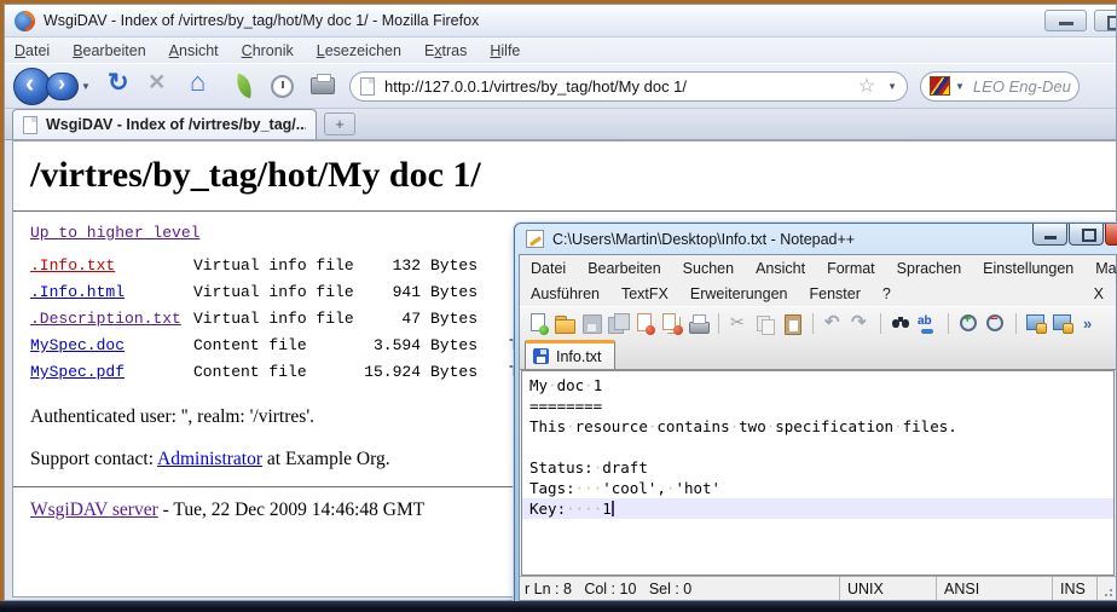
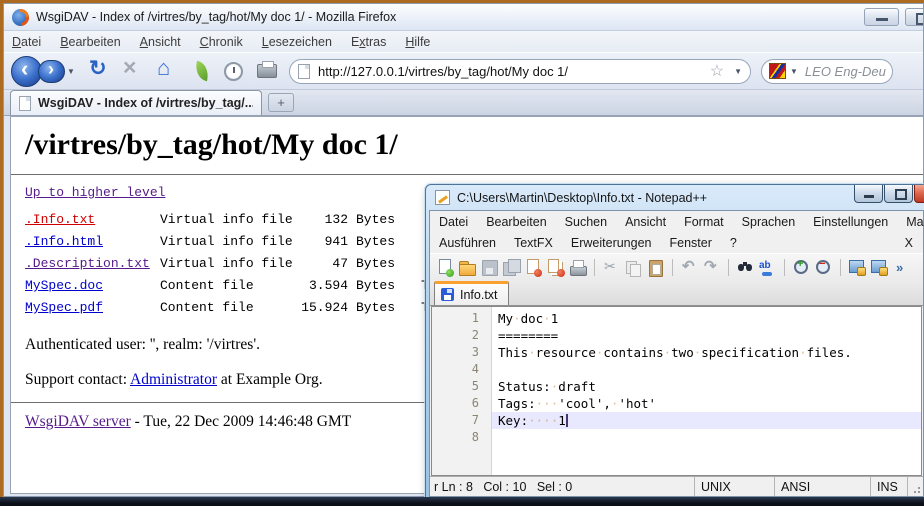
  WsgiDAV - Index of /virtres/by_tag/hot/My doc 1/ - Mozilla Firefox
  Datei
  Bearbeiten
  Ansicht
  Chronik
  Lesezeichen
  Extras
  Hilfe
  http://127.0.0.1/virtres/by_tag/hot/My doc 1/
  ☆
  ▼
  ▼
  LEO Eng-Deu
  WsgiDAV - Index of /virtres/by_tag/..
  +
  /virtres/by_tag/hot/My doc 1/
  Up to higher level
  .Info.txt
  Virtual info file
  132
  Bytes
  .Info.html
  Virtual info file
  941
  Bytes
  .Description.txt
  Virtual info file
  47
  Bytes
  MySpec.doc
  Content file
  3.594
  Bytes
  MySpec.pdf
  Content file
  15.924
  Bytes
  Authenticated user: '', realm: '/virtres'.
  Support contact: Administrator at Example Org.
  WsgiDAV server - Tue, 22 Dec 2009 14:46:48 GMT
  C:\Users\Martin\Desktop\Info.txt - Notepad++
  Datei
  Bearbeiten
  Suchen
  Ansicht
  Format
  Sprachen
  Einstellungen
  Ausführen
  TextFX
  Erweiterungen
  Fenster
  ?
  X
  »
  Info.txt
+ 1
+ 2
+ 3
+ 4
+ 5
+ 6
+ 7
+ 8
  My·doc·1
  ========
  This·resource·contains·two·specification·files.
  Status:·draft
  Tags:···'cool',·'hot'
  Key:····1
  r Ln : 8 Col : 10 Sel : 0
  UNIX
  ANSI
  INS
